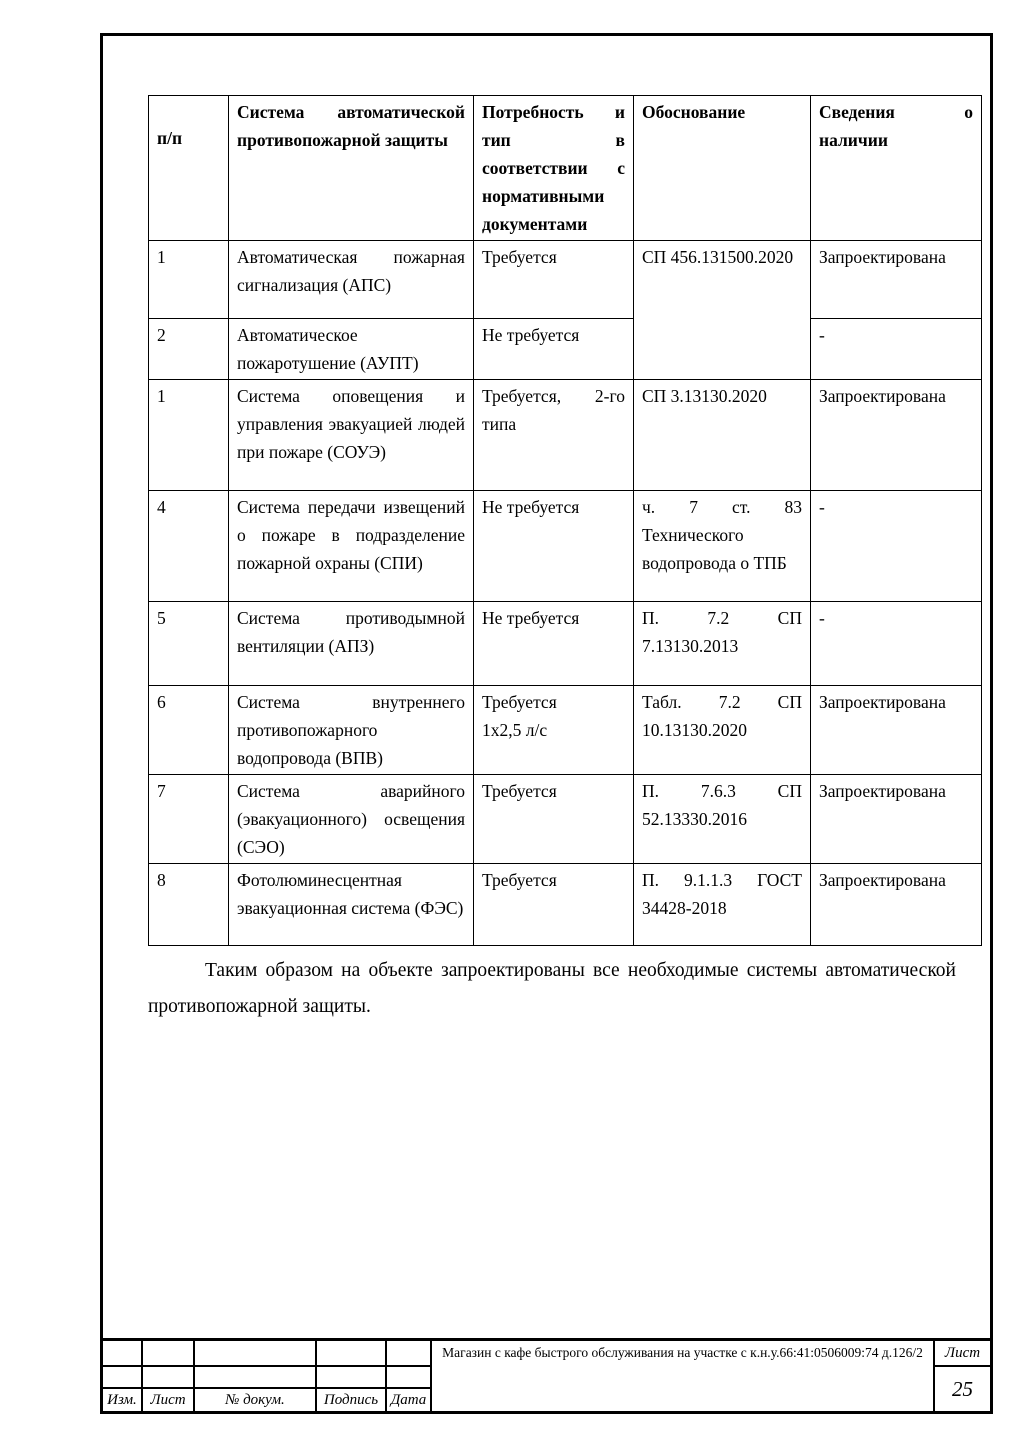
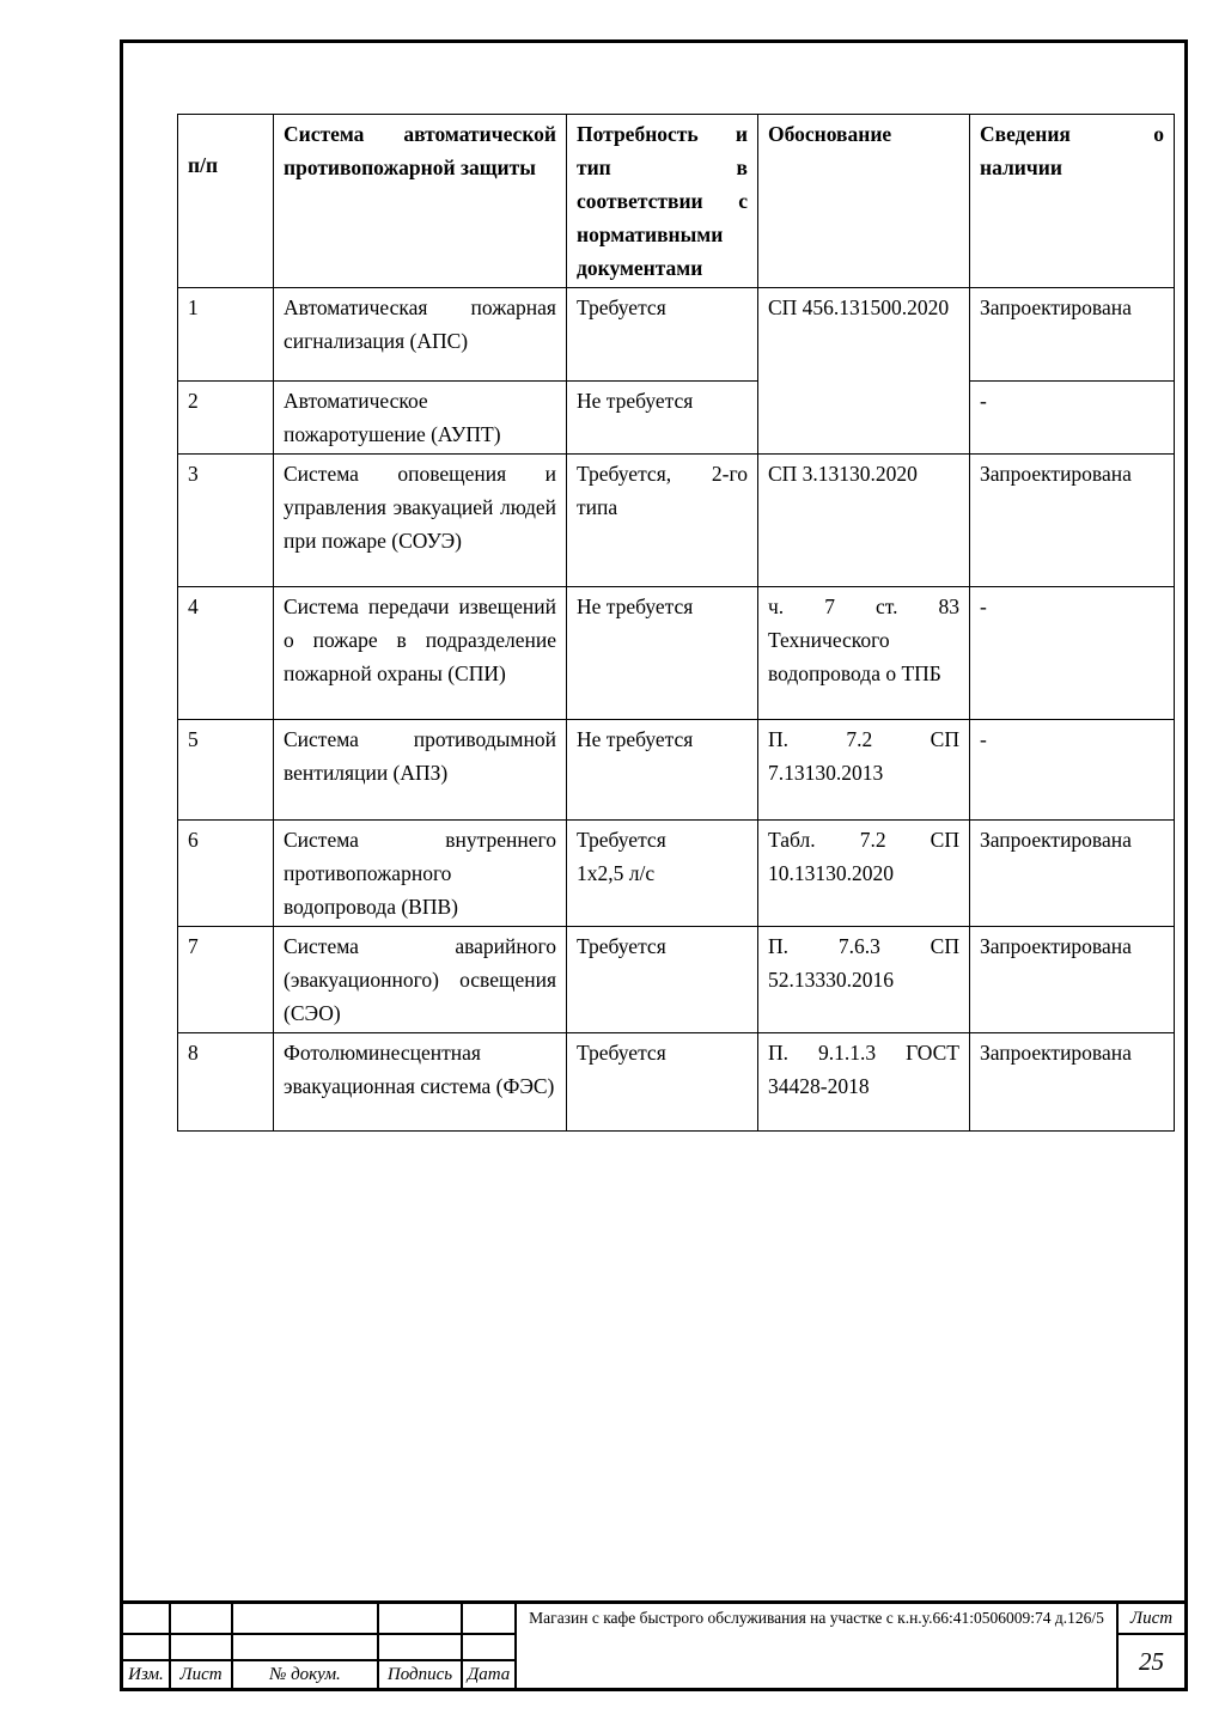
  п/п	Система автоматической противопожарной защиты	Потребность и тип в соответствии с нормативными документами	Обоснование	Сведения о наличии
  1	Автоматическая пожарная сигнализация (АПС)	Требуется	СП 456.131500.2020	Запроектирована
  2	Автоматическое пожаротушение (АУПТ)	Не требуется	-
- 1	Система оповещения и управления эвакуацией людей при пожаре (СОУЭ)	Требуется, 2-го типа	СП 3.13130.2020	Запроектирована
+ 3	Система оповещения и управления эвакуацией людей при пожаре (СОУЭ)	Требуется, 2-го типа	СП 3.13130.2020	Запроектирована
  4	Система передачи извещений о пожаре в подразделение пожарной охраны (СПИ)	Не требуется	ч. 7 ст. 83 Технического водопровода о ТПБ	-
  5	Система противодымной вентиляции (АПЗ)	Не требуется	П. 7.2 СП 7.13130.2013	-
  6	Система внутреннего противопожарного водопровода (ВПВ)	Требуется 1х2,5 л/с	Табл. 7.2 СП 10.13130.2020	Запроектирована
  7	Система аварийного (эвакуационного) освещения (СЭО)	Требуется	П. 7.6.3 СП 52.13330.2016	Запроектирована
  8	Фотолюминесцентная эвакуационная система (ФЭС)	Требуется	П. 9.1.1.3 ГОСТ 34428-2018	Запроектирована
- Таким образом на объекте запроектированы все необходимые системы автоматической противопожарной защиты.
  Изм.
  Лист
  № докум.
  Подпись
  Дата
- Магазин с кафе быстрого обслуживания на участке с к.н.у.66:41:0506009:74 д.126/2
+ Магазин с кафе быстрого обслуживания на участке с к.н.у.66:41:0506009:74 д.126/5
  Лист
  25
